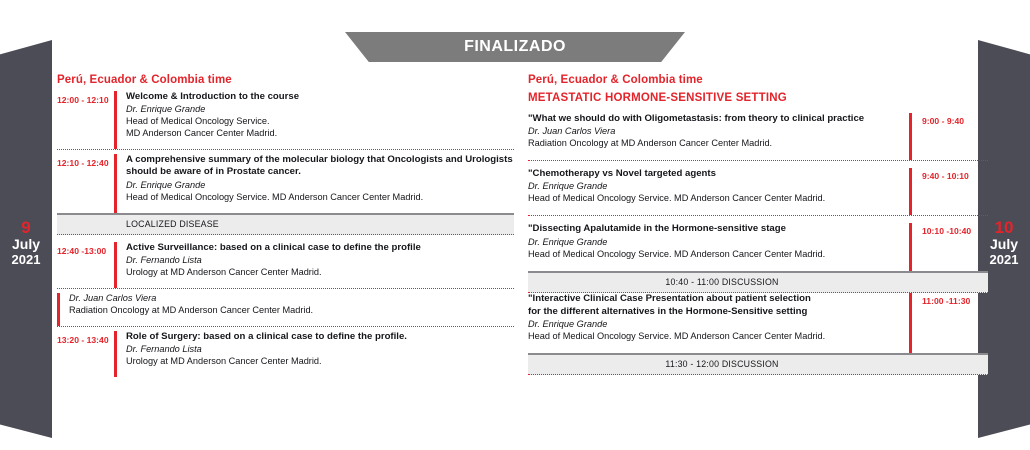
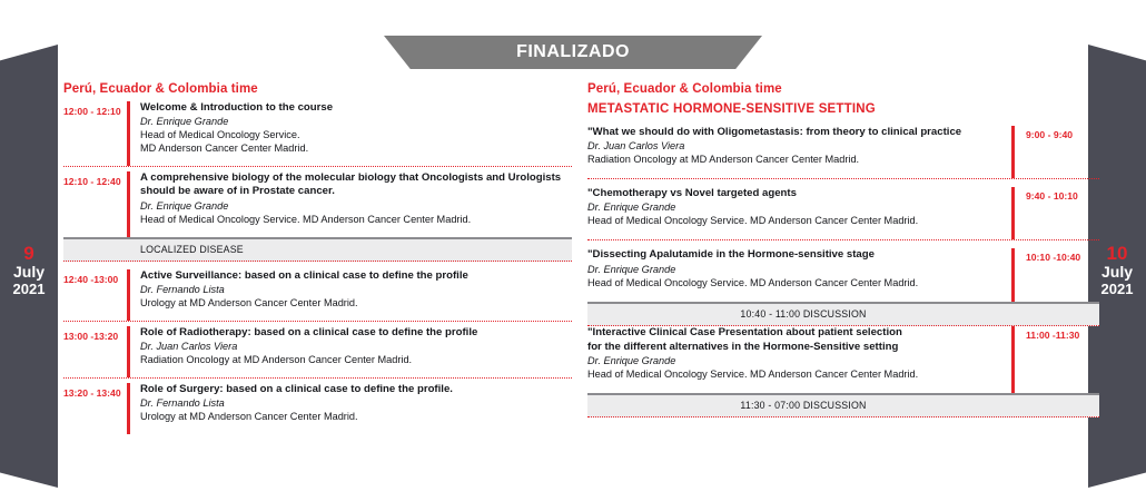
  FINALIZADO
  9
  July
  2021
  10
  July
  2021
  Perú, Ecuador & Colombia time
  12:00 - 12:10
  Welcome & Introduction to the course
  Dr. Enrique Grande
  Head of Medical Oncology Service.
  MD Anderson Cancer Center Madrid.
  12:10 - 12:40
- A comprehensive summary of the molecular biology that Oncologists and Urologists should be aware of in Prostate cancer.
+ A comprehensive biology of the molecular biology that Oncologists and Urologists should be aware of in Prostate cancer.
  Dr. Enrique Grande
  Head of Medical Oncology Service. MD Anderson Cancer Center Madrid.
  LOCALIZED DISEASE
  12:40 -13:00
  Active Surveillance: based on a clinical case to define the profile
  Dr. Fernando Lista
  Urology at MD Anderson Cancer Center Madrid.
+ 13:00 -13:20
+ Role of Radiotherapy: based on a clinical case to define the profile
  Dr. Juan Carlos Viera
  Radiation Oncology at MD Anderson Cancer Center Madrid.
  13:20 - 13:40
  Role of Surgery: based on a clinical case to define the profile.
  Dr. Fernando Lista
  Urology at MD Anderson Cancer Center Madrid.
  Perú, Ecuador & Colombia time
  METASTATIC HORMONE-SENSITIVE SETTING
  "What we should do with Oligometastasis: from theory to clinical practice
  Dr. Juan Carlos Viera
  Radiation Oncology at MD Anderson Cancer Center Madrid.
  9:00 - 9:40
  "Chemotherapy vs Novel targeted agents
  Dr. Enrique Grande
  Head of Medical Oncology Service. MD Anderson Cancer Center Madrid.
  9:40 - 10:10
  "Dissecting Apalutamide in the Hormone-sensitive stage
  Dr. Enrique Grande
  Head of Medical Oncology Service. MD Anderson Cancer Center Madrid.
  10:10 -10:40
  10:40 - 11:00 DISCUSSION
  "Interactive Clinical Case Presentation about patient selection
  for the different alternatives in the Hormone-Sensitive setting
  Dr. Enrique Grande
  Head of Medical Oncology Service. MD Anderson Cancer Center Madrid.
  11:00 -11:30
- 11:30 - 12:00 DISCUSSION
+ 11:30 - 07:00 DISCUSSION
